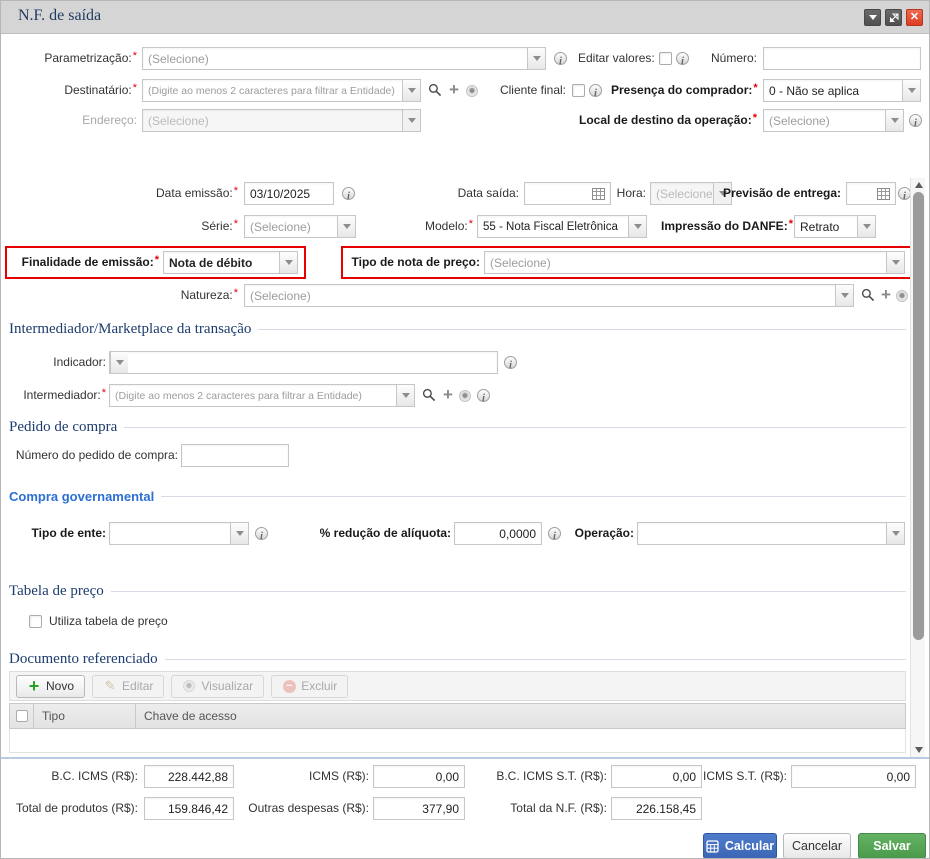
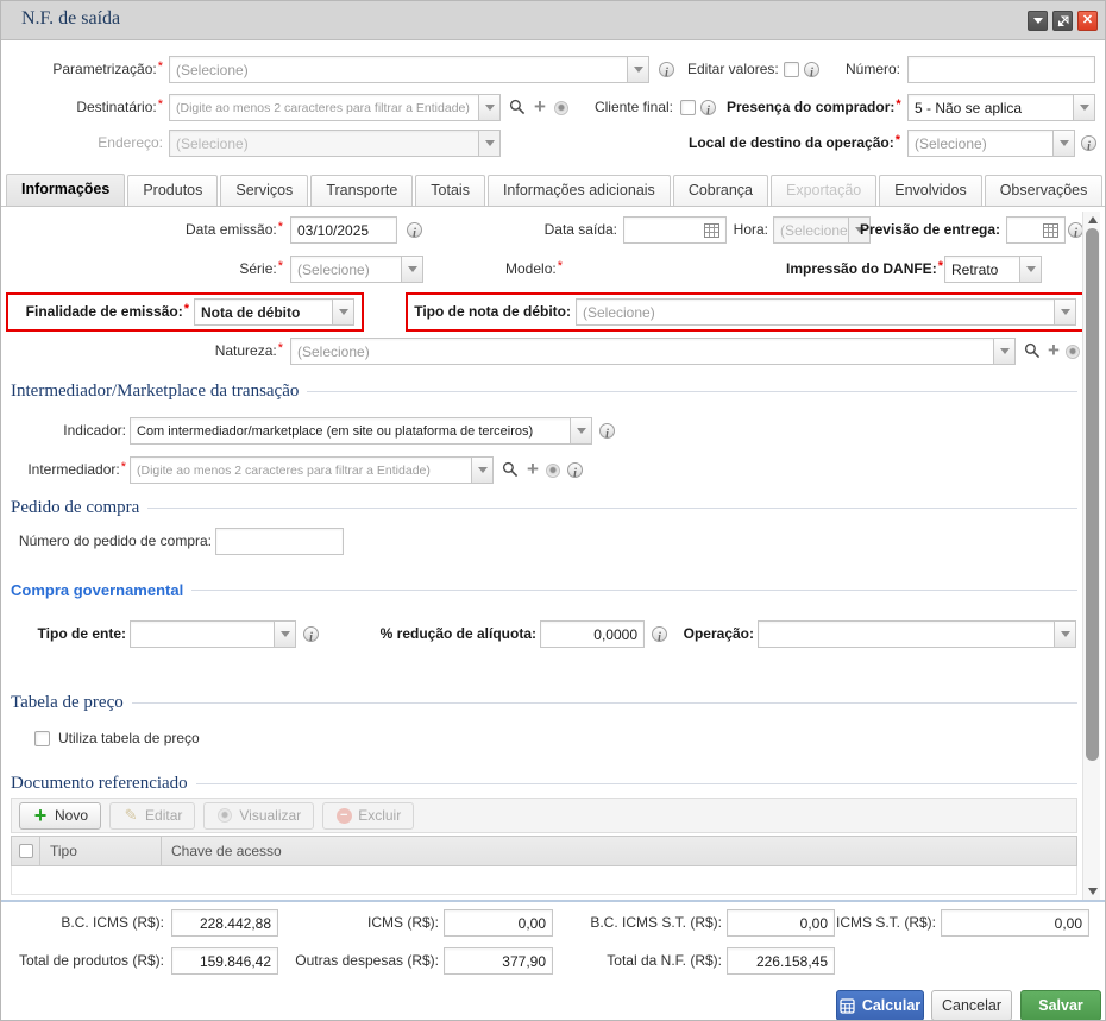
  N.F. de saída
  Parametrização:*
  (Selecione)
  Editar valores:
  Número:
  Destinatário:*
  (Digite ao menos 2 caracteres para filtrar a Entidade)
  Cliente final:
  Presença do comprador:*
- 0 - Não se aplica
+ 5 - Não se aplica
  Endereço:
  (Selecione)
  Local de destino da operação:*
  (Selecione)
+ Informações
+ Produtos
+ Serviços
+ Transporte
+ Totais
+ Informações adicionais
+ Cobrança
+ Exportação
+ Envolvidos
+ Observações
  Data emissão:*
  03/10/2025
  Data saída:
  Hora:
  (Selecione
  Previsão de entrega:
  Série:*
  (Selecione)
  Modelo:*
- 55 - Nota Fiscal Eletrônica
  Impressão do DANFE:*
  Retrato
  Finalidade de emissão:*
  Nota de débito
- Tipo de nota de preço:
+ Tipo de nota de débito:
  (Selecione)
  Natureza:*
  (Selecione)
  Intermediador/Marketplace da transação
  Indicador:
+ Com intermediador/marketplace (em site ou plataforma de terceiros)
  Intermediador:*
  (Digite ao menos 2 caracteres para filtrar a Entidade)
  Pedido de compra
  Número do pedido de compra:
  Compra governamental
  Tipo de ente:
  % redução de alíquota:
  0,0000
  Operação:
  Tabela de preço
  Utiliza tabela de preço
  Documento referenciado
  Novo
  Editar
  Visualizar
  Excluir
  Tipo
  Chave de acesso
  B.C. ICMS (R$):
  228.442,88
  ICMS (R$):
  0,00
  B.C. ICMS S.T. (R$):
  0,00
  ICMS S.T. (R$):
  0,00
  Total de produtos (R$):
  159.846,42
  Outras despesas (R$):
  377,90
  Total da N.F. (R$):
  226.158,45
  Calcular
  Cancelar
  Salvar
